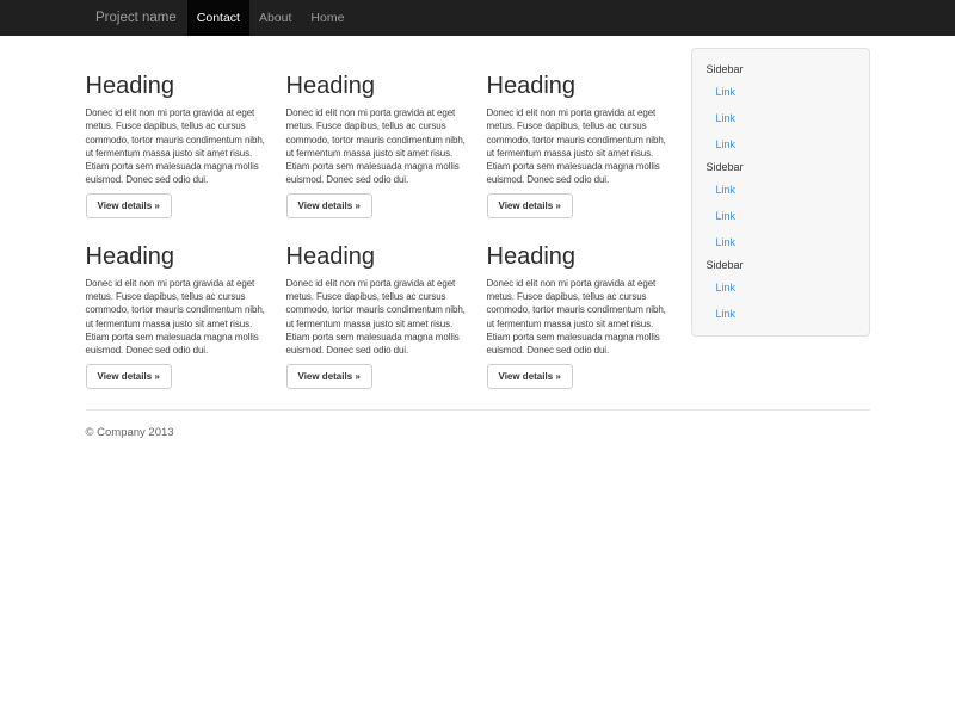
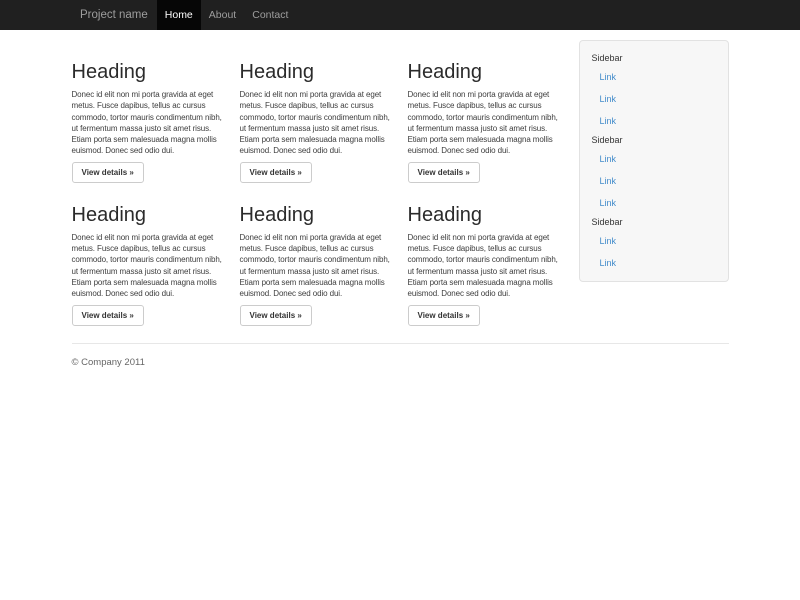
  Project name
- Contact
+ Home
  About
- Home
+ Contact
  Heading
  Donec id elit non mi porta gravida at eget metus. Fusce dapibus, tellus ac cursus commodo, tortor mauris condimentum nibh, ut fermentum massa justo sit amet risus. Etiam porta sem malesuada magna mollis euismod. Donec sed odio dui.
  View details »
  Heading
  Donec id elit non mi porta gravida at eget metus. Fusce dapibus, tellus ac cursus commodo, tortor mauris condimentum nibh, ut fermentum massa justo sit amet risus. Etiam porta sem malesuada magna mollis euismod. Donec sed odio dui.
  View details »
  Heading
  Donec id elit non mi porta gravida at eget metus. Fusce dapibus, tellus ac cursus commodo, tortor mauris condimentum nibh, ut fermentum massa justo sit amet risus. Etiam porta sem malesuada magna mollis euismod. Donec sed odio dui.
  View details »
  Heading
  Donec id elit non mi porta gravida at eget metus. Fusce dapibus, tellus ac cursus commodo, tortor mauris condimentum nibh, ut fermentum massa justo sit amet risus. Etiam porta sem malesuada magna mollis euismod. Donec sed odio dui.
  View details »
  Heading
  Donec id elit non mi porta gravida at eget metus. Fusce dapibus, tellus ac cursus commodo, tortor mauris condimentum nibh, ut fermentum massa justo sit amet risus. Etiam porta sem malesuada magna mollis euismod. Donec sed odio dui.
  View details »
  Heading
  Donec id elit non mi porta gravida at eget metus. Fusce dapibus, tellus ac cursus commodo, tortor mauris condimentum nibh, ut fermentum massa justo sit amet risus. Etiam porta sem malesuada magna mollis euismod. Donec sed odio dui.
  View details »
  Sidebar
  Link
  Link
  Link
  Sidebar
  Link
  Link
  Link
  Sidebar
  Link
  Link
- © Company 2013
+ © Company 2011
